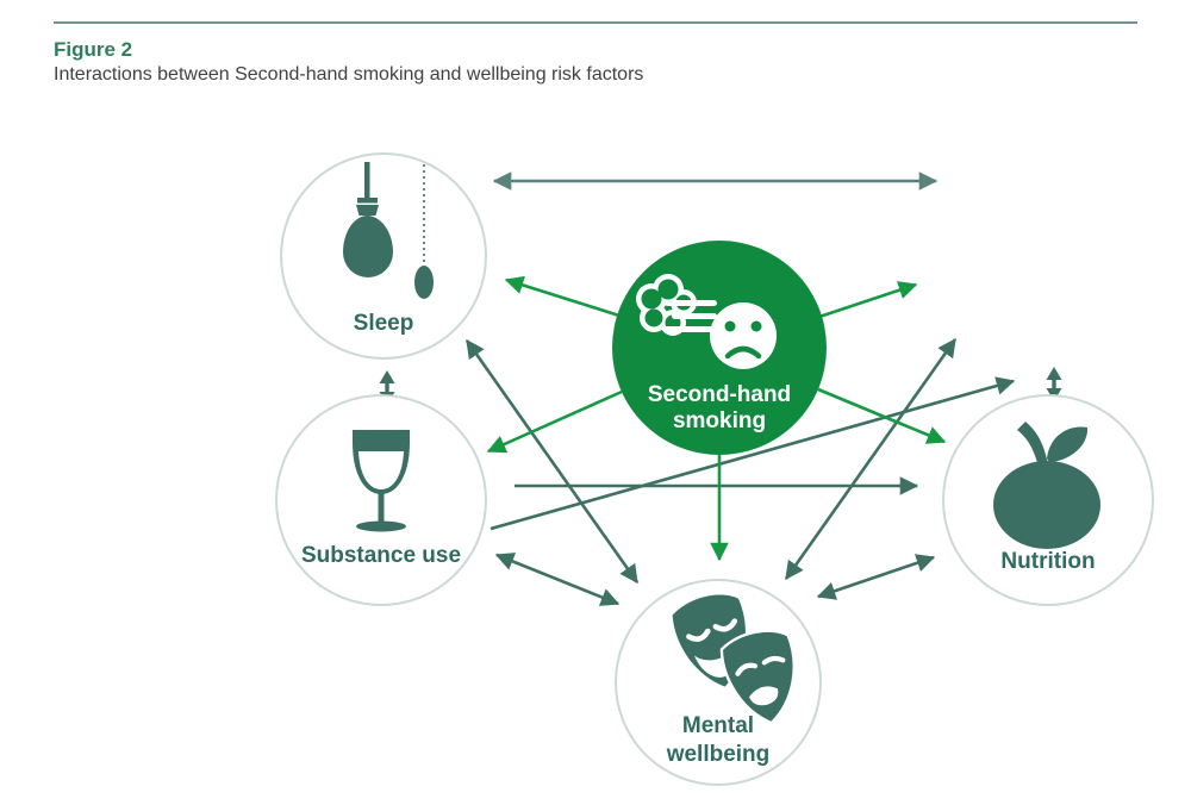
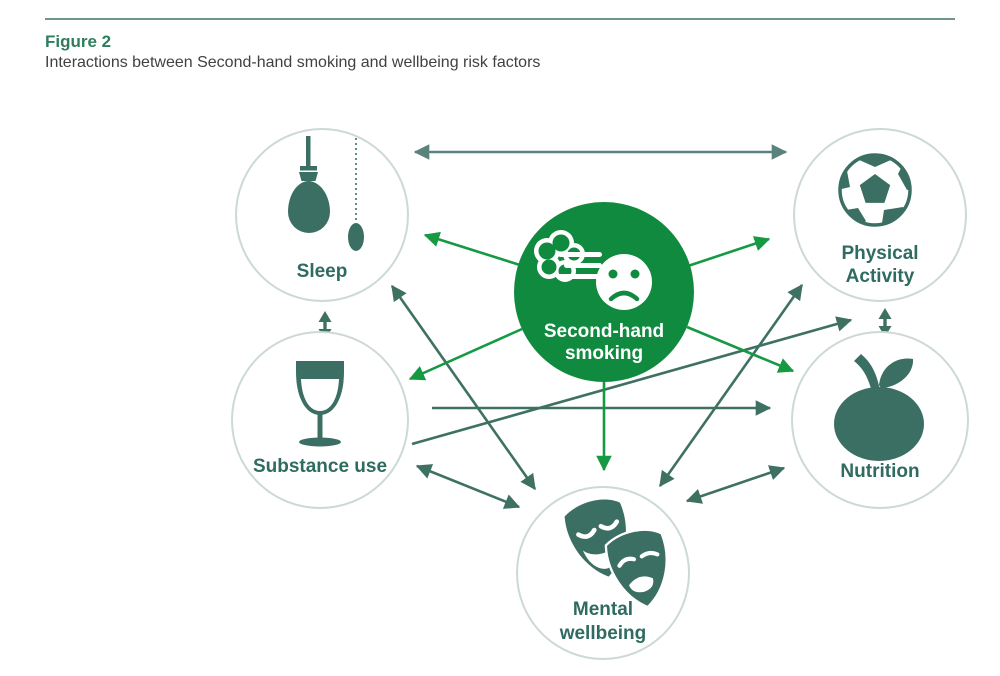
  Figure 2
  Interactions between Second-hand smoking and wellbeing risk factors
  Sleep
+ Physical
+ Activity
  Substance use
  Nutrition
  Mental
  wellbeing
  Second-hand
  smoking
